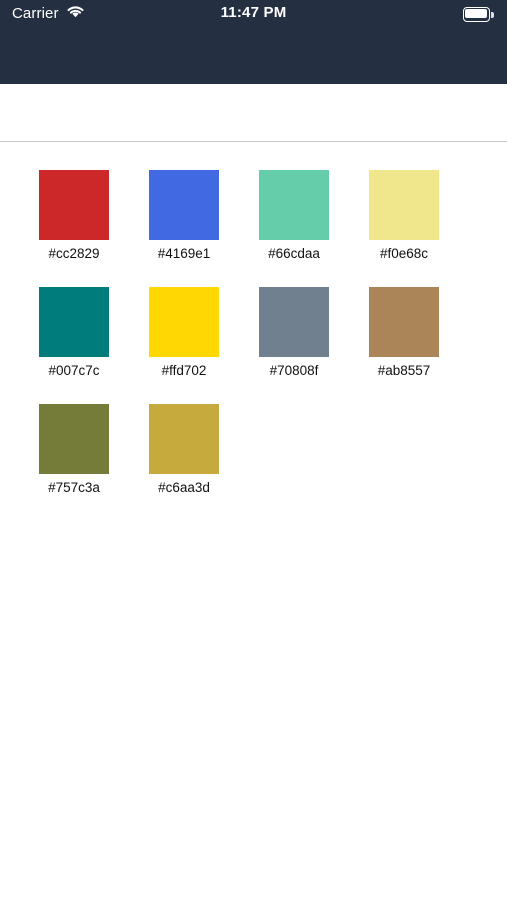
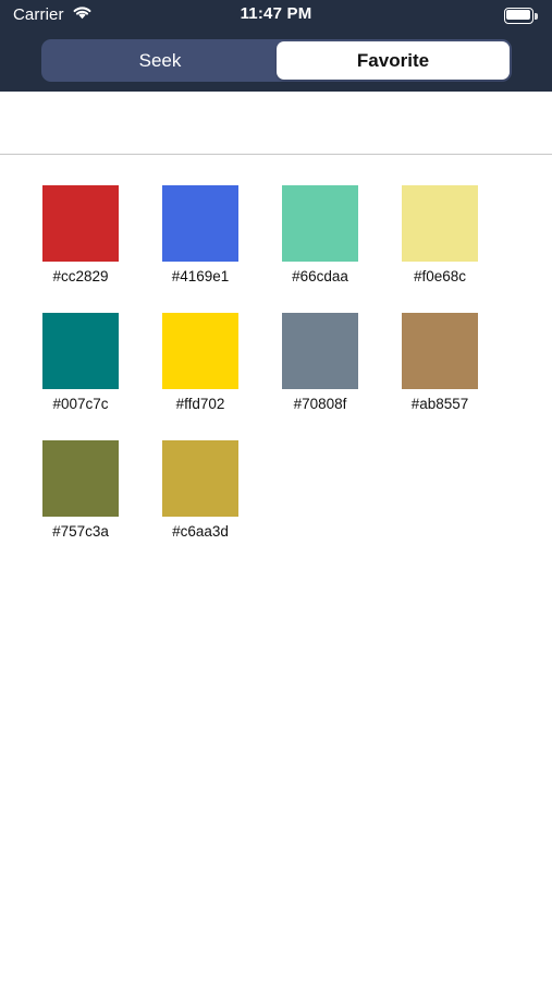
  Carrier
  11:47 PM
+ Seek
+ Favorite
  #cc2829
  #4169e1
  #66cdaa
  #f0e68c
  #007c7c
  #ffd702
  #70808f
  #ab8557
  #757c3a
  #c6aa3d
